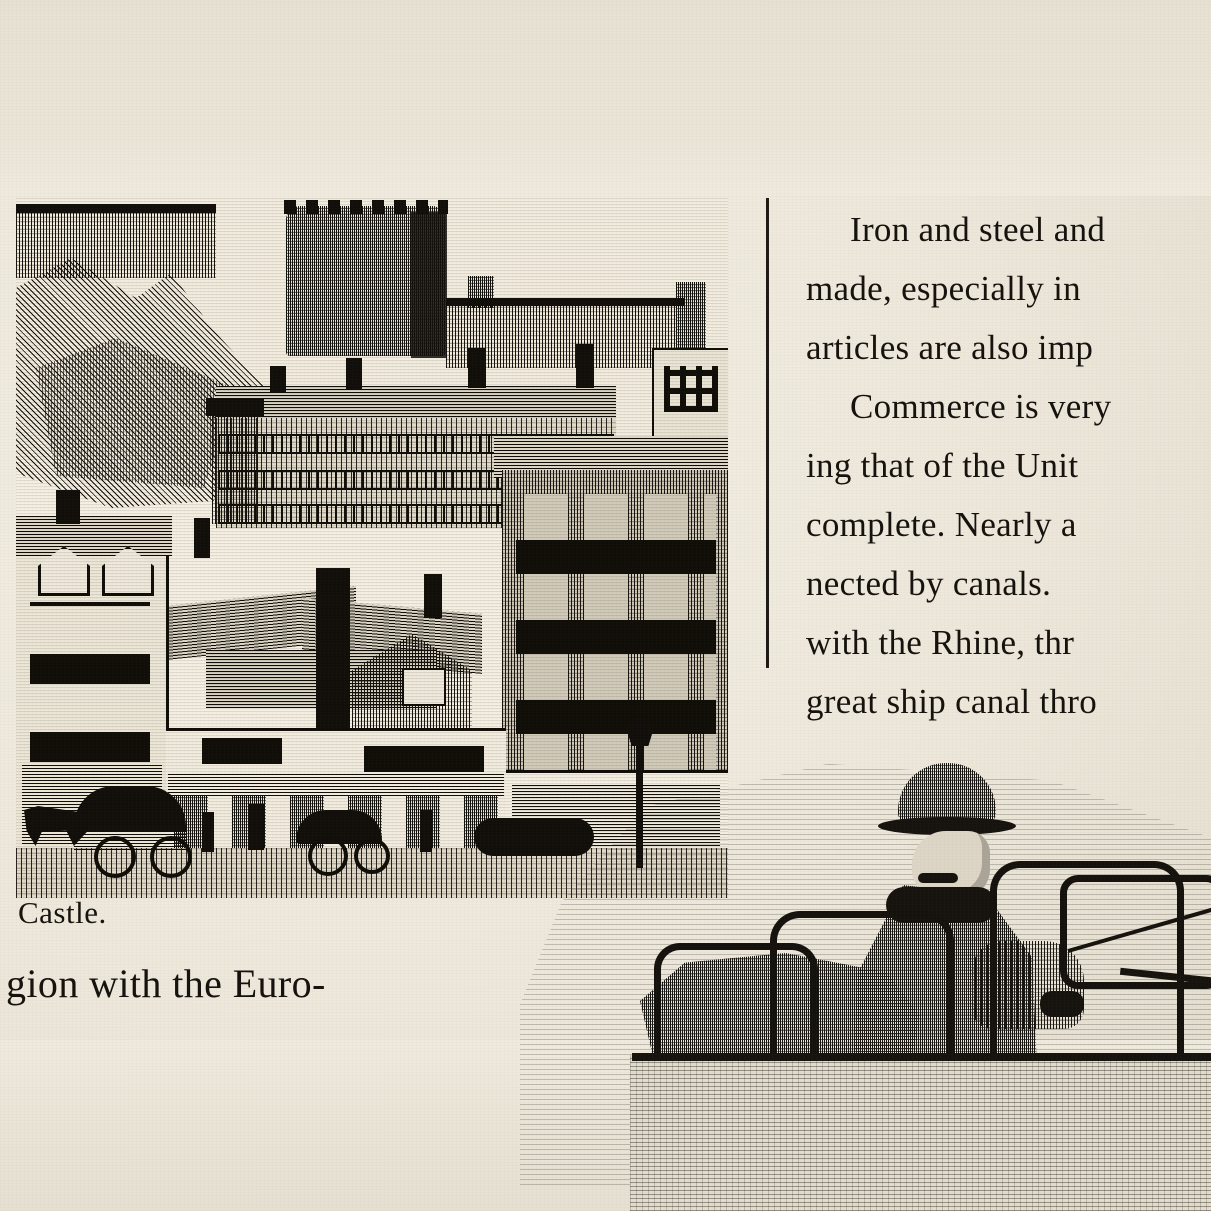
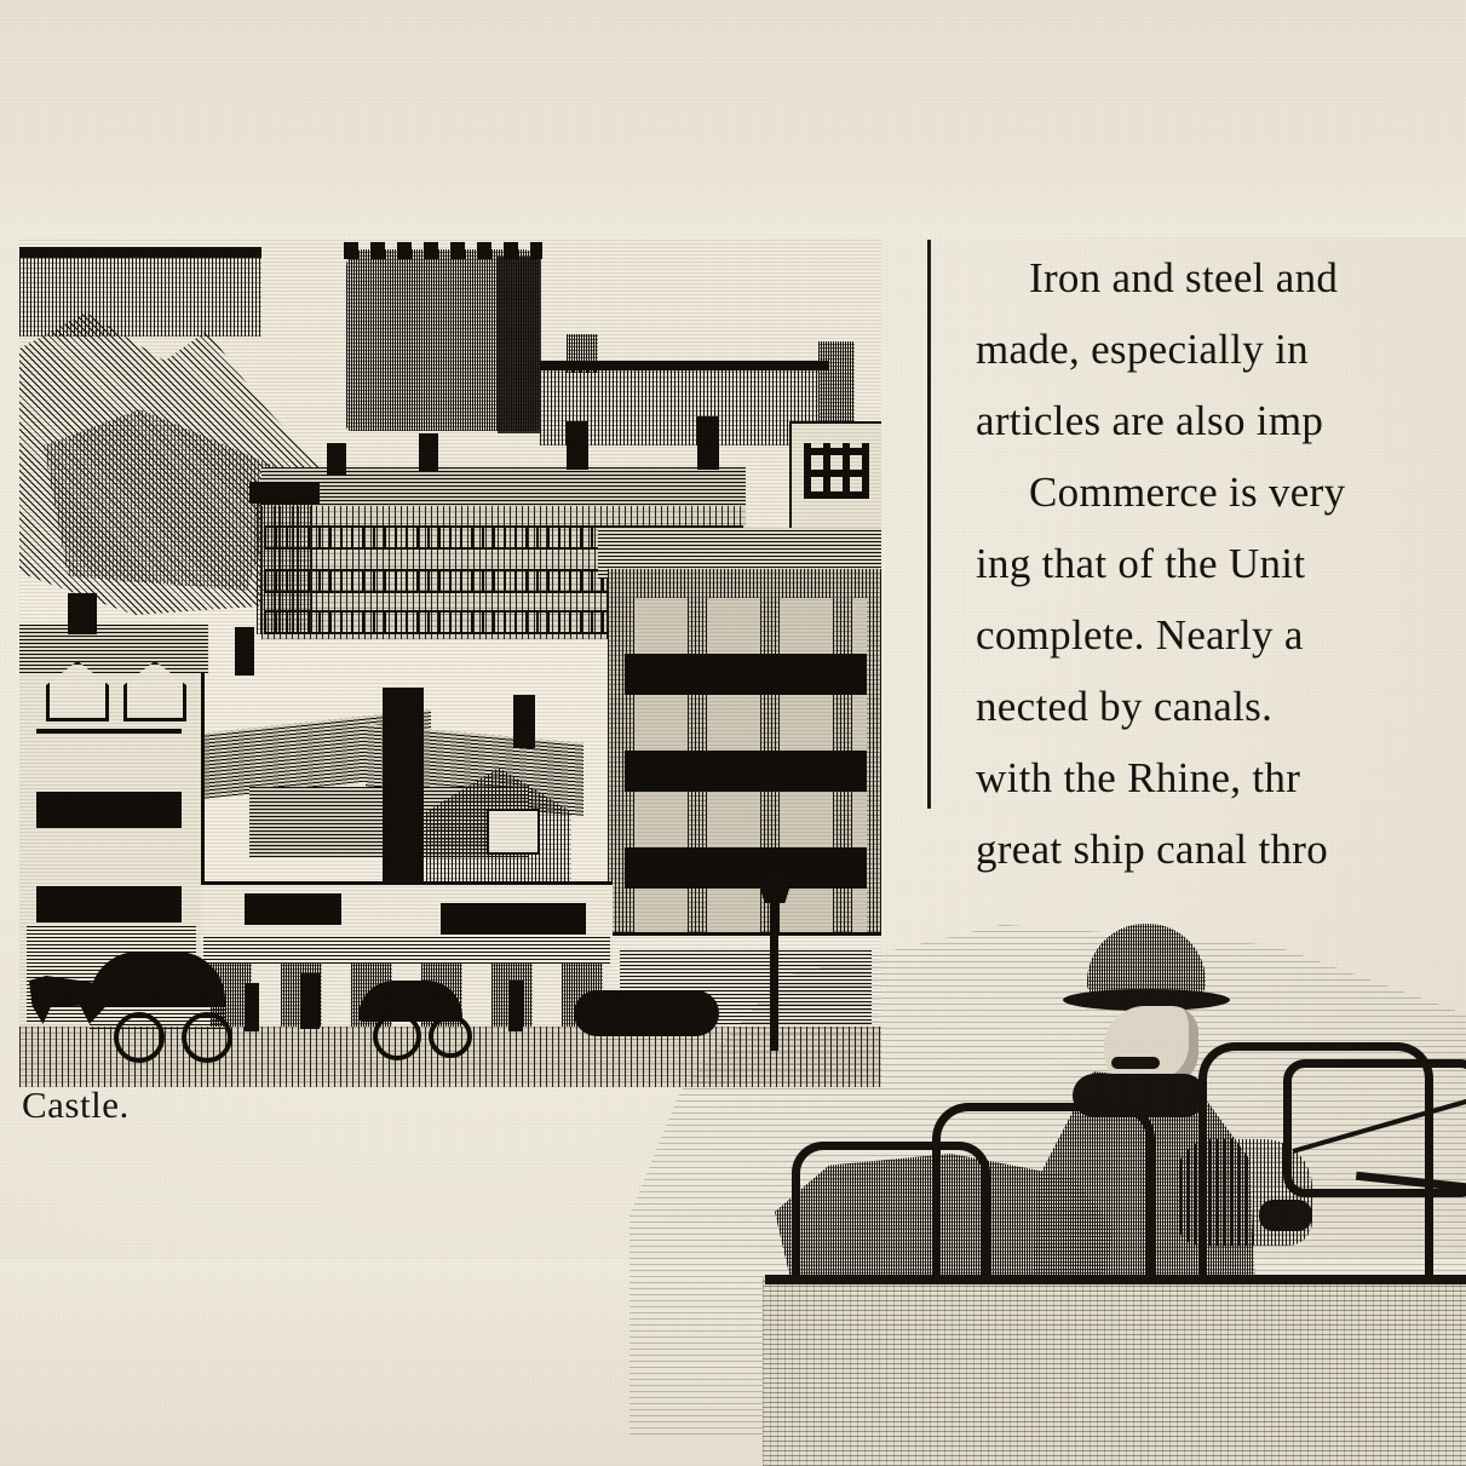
  Iron and steel and
  made, especially in
  articles are also imp
  Commerce is very
  ing that of the Unit
  complete. Nearly a
  nected by canals.
  with the Rhine, thr
  great ship canal thro
  Castle.
- gion with the Euro-
